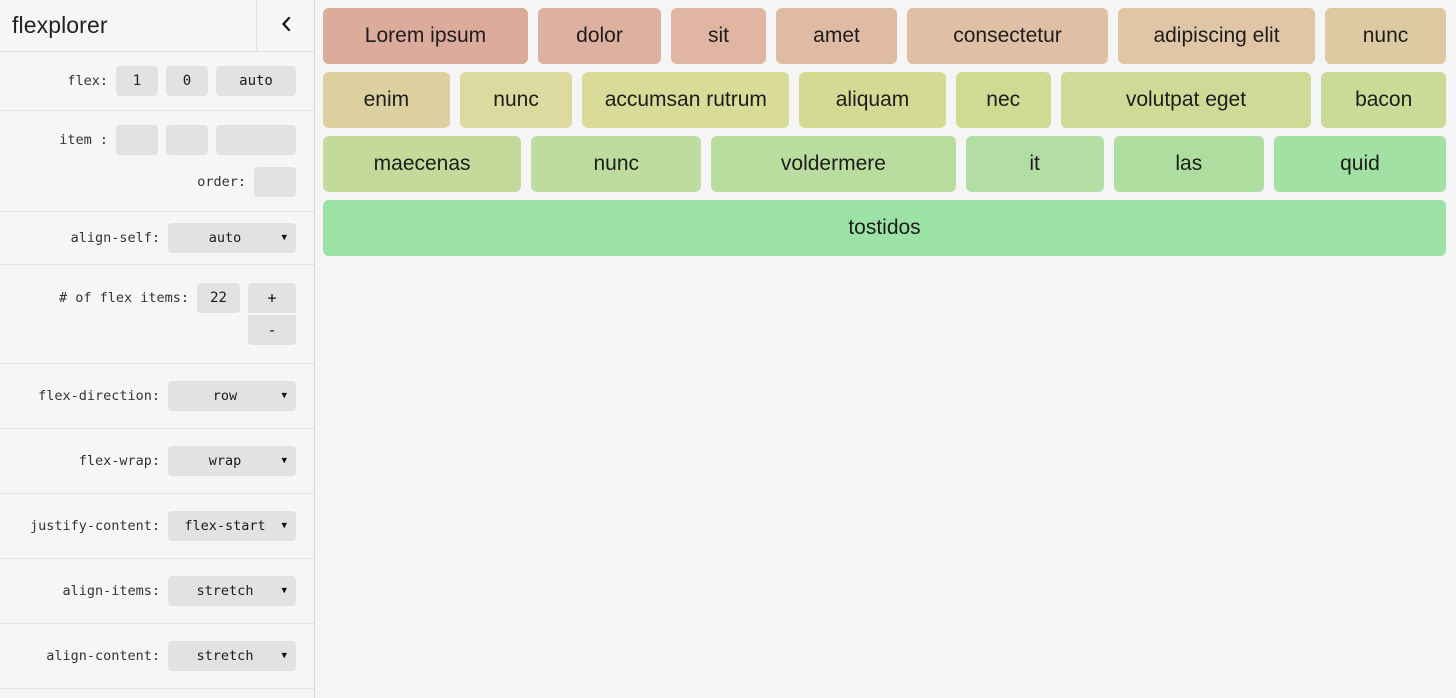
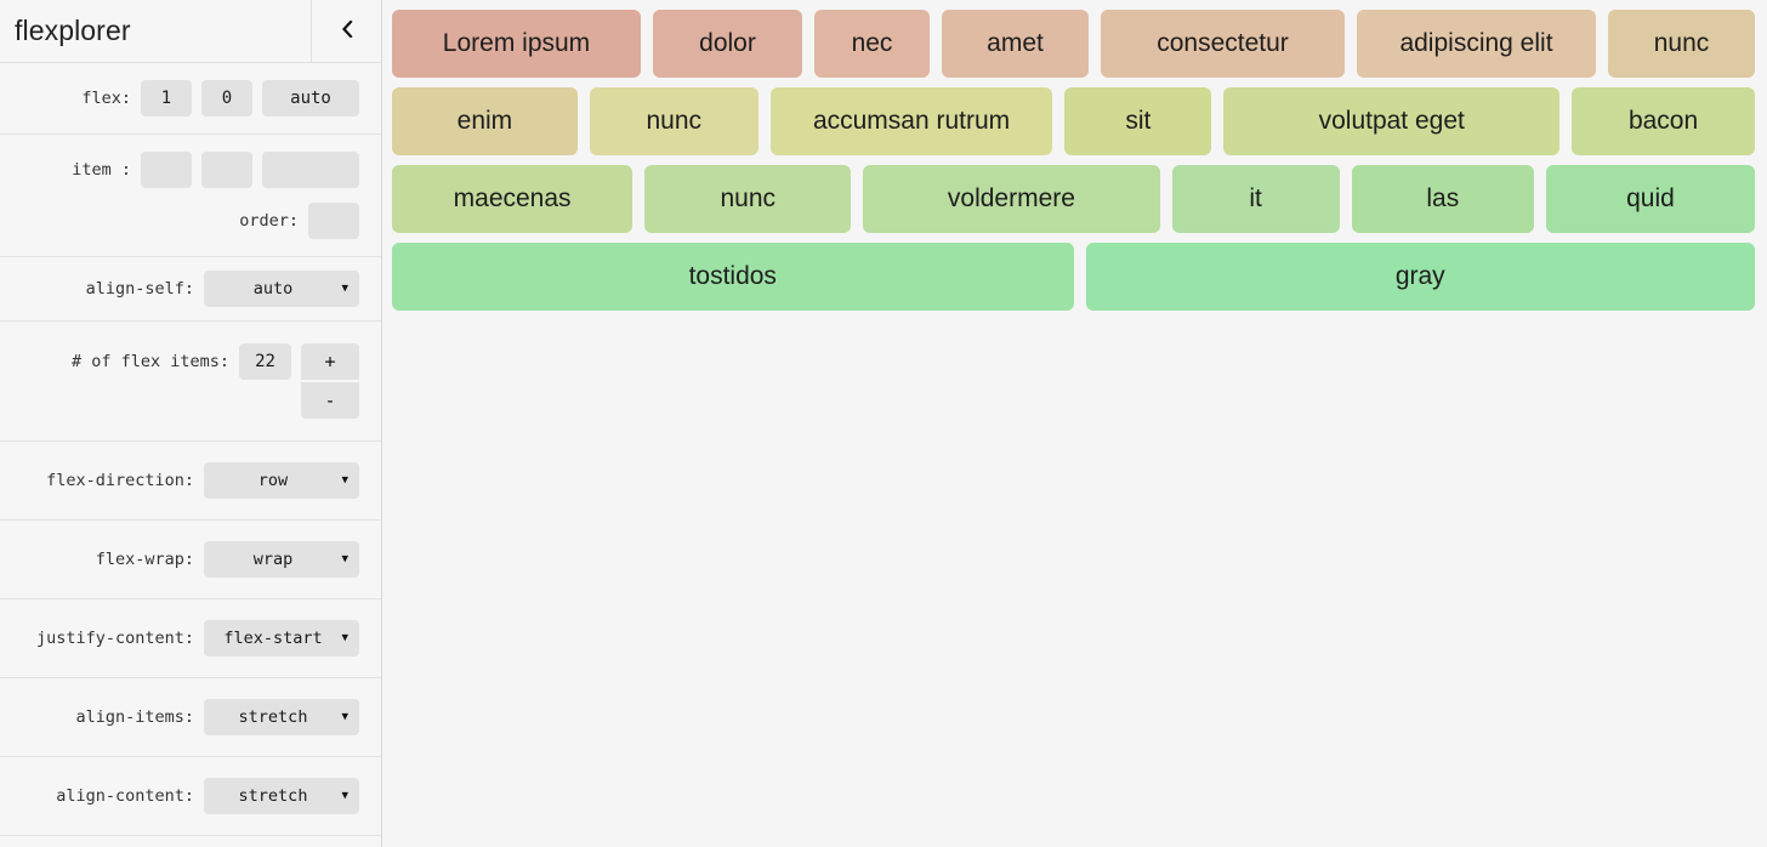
  flexplorer
  flex:
  1
  0
  auto
  item :
  order:
  align-self:
  auto
  ▾
  # of flex items:
  22
  +
  -
  flex-direction:
  row
  ▾
  flex-wrap:
  wrap
  ▾
  justify-content:
  flex-start
  ▾
  align-items:
  stretch
  ▾
  align-content:
  stretch
  ▾
  Lorem ipsum
  dolor
- sit
+ nec
  amet
  consectetur
  adipiscing elit
  nunc
  enim
  nunc
  accumsan rutrum
- aliquam
- nec
+ sit
  volutpat eget
  bacon
  maecenas
  nunc
  voldermere
  it
  las
  quid
  tostidos
+ gray
